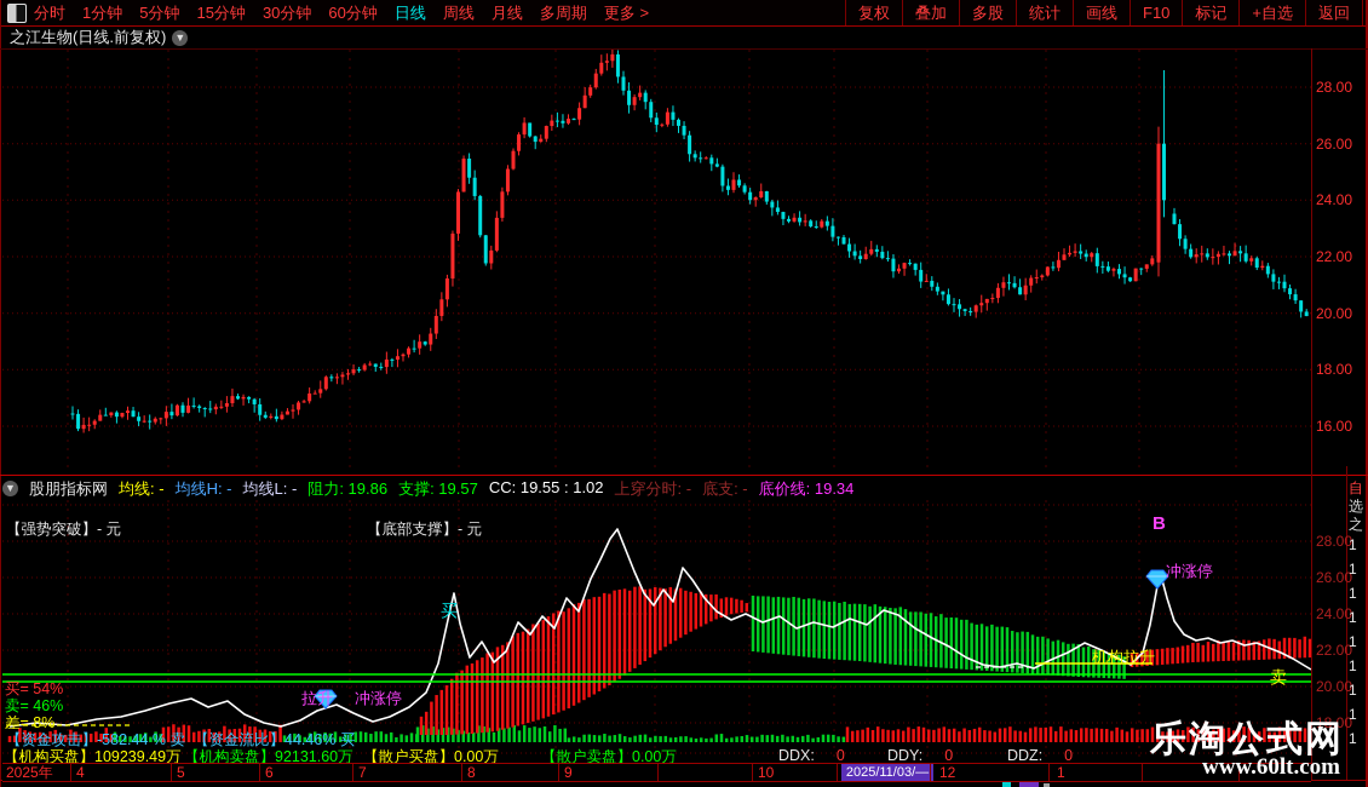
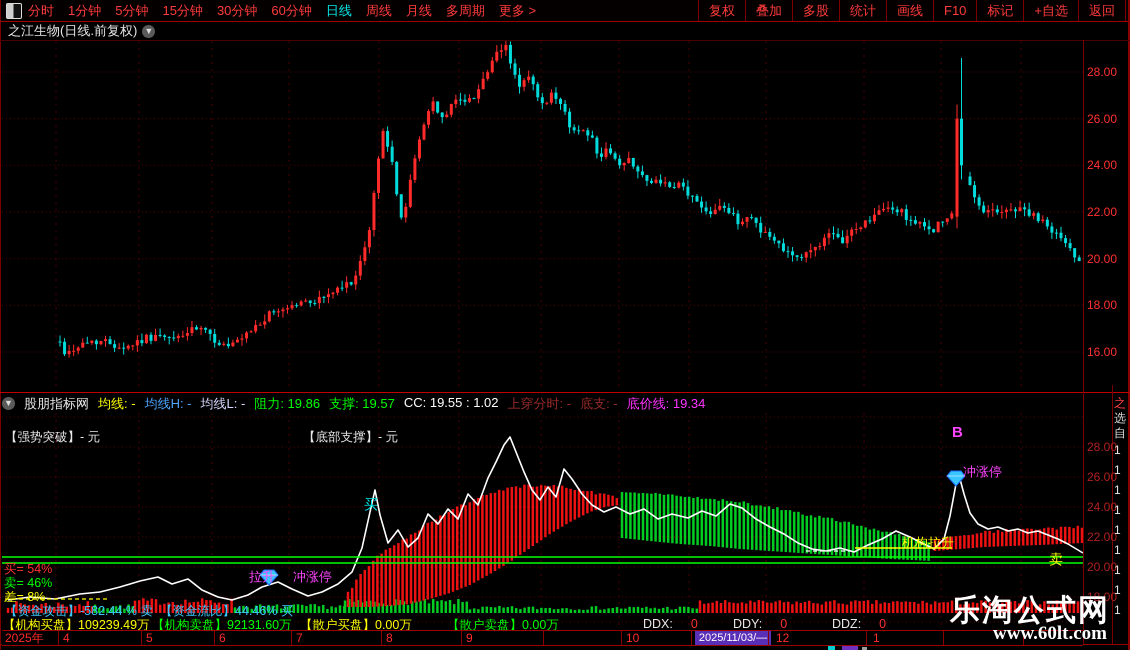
  分时
  1分钟
  5分钟
  15分钟
  30分钟
  60分钟
  日线
  周线
  月线
  多周期
  更多 >
  复权
  叠加
  多股
  统计
  画线
  F10
  标记
  +自选
  返回
  之江生物(日线.前复权)
  ▼
  ▼
  股朋指标网
  均线: -
  均线H: -
  均线L: -
  阻力: 19.86
  支撑: 19.57
  CC: 19.55 : 1.02
  上穿分时: -
  底支: -
  底价线: 19.34
  【强势突破】- 元
  【底部支撑】- 元
  买= 54%
  卖= 46%
  差= 8%
  【资金攻击】-582.44 % 卖
  【资金流比】44.46% 买
  【机构买盘】109239.49万
  【机构卖盘】92131.60万
  【散户买盘】0.00万
  【散户卖盘】0.00万
  DDX: 0
  DDY: 0
  DDZ: 0
  买
  拉升
  冲涨停
  B
  冲涨停
  机构拉升
  卖
  28.00
  26.00
  24.00
  22.00
  20.00
  18.00
  16.00
  28.00
  26.00
  24.00
  22.00
  20.00
  18.00
  2025年
  2025/11/03/—
  4
  5
  6
  7
  8
  9
  10
  12
  1
- 自
+ 之
  选
- 之
+ 自
  1
  1
  1
  1
  1
  1
  1
  1
  1
  乐淘公式网
  www.60lt.com
